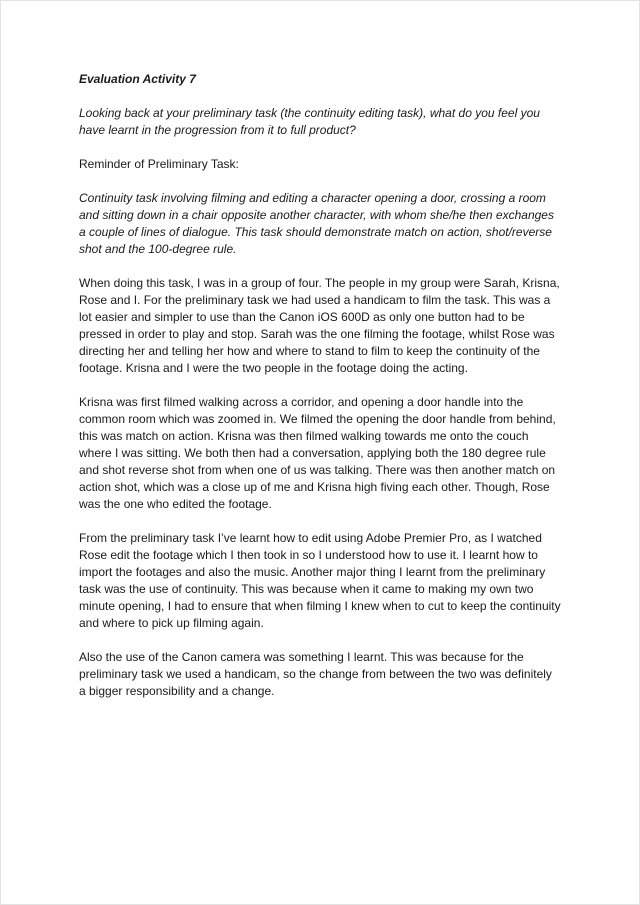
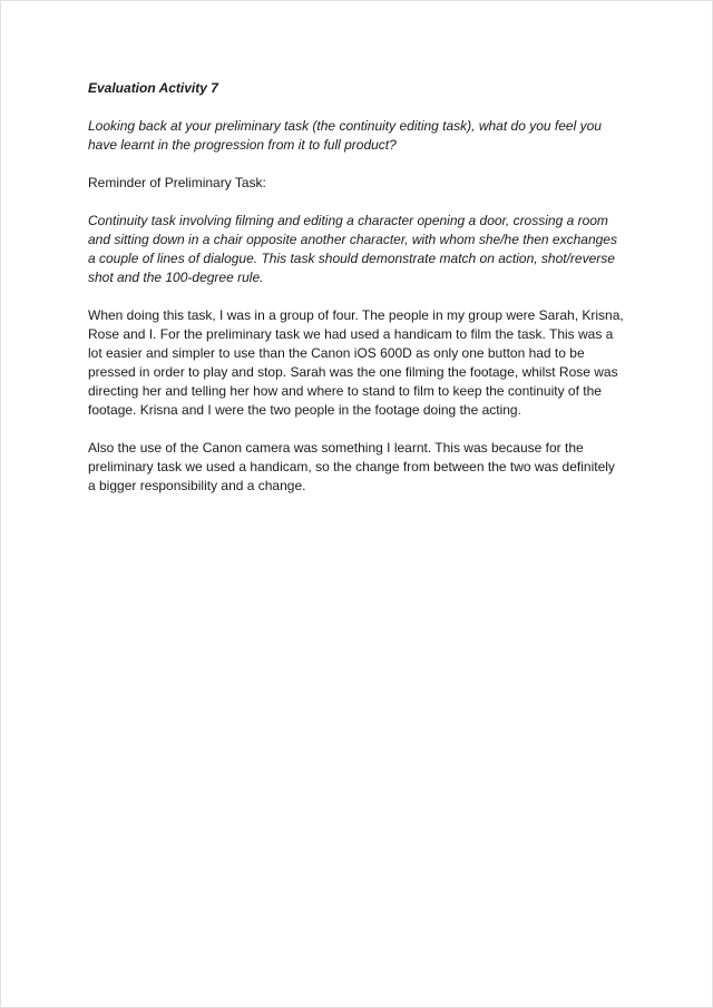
  Evaluation Activity 7
  Looking back at your preliminary task (the continuity editing task), what do you feel you have learnt in the progression from it to full product?
  Reminder of Preliminary Task:
  Continuity task involving filming and editing a character opening a door, crossing a room and sitting down in a chair opposite another character, with whom she/he then exchanges a couple of lines of dialogue. This task should demonstrate match on action, shot/reverse shot and the 100-degree rule.
  When doing this task, I was in a group of four. The people in my group were Sarah, Krisna, Rose and I. For the preliminary task we had used a handicam to film the task. This was a lot easier and simpler to use than the Canon iOS 600D as only one button had to be pressed in order to play and stop. Sarah was the one filming the footage, whilst Rose was directing her and telling her how and where to stand to film to keep the continuity of the footage. Krisna and I were the two people in the footage doing the acting.
- Krisna was first filmed walking across a corridor, and opening a door handle into the common room which was zoomed in. We filmed the opening the door handle from behind, this was match on action. Krisna was then filmed walking towards me onto the couch where I was sitting. We both then had a conversation, applying both the 180 degree rule and shot reverse shot from when one of us was talking. There was then another match on action shot, which was a close up of me and Krisna high fiving each other. Though, Rose was the one who edited the footage.
- From the preliminary task I’ve learnt how to edit using Adobe Premier Pro, as I watched Rose edit the footage which I then took in so I understood how to use it. I learnt how to import the footages and also the music. Another major thing I learnt from the preliminary task was the use of continuity. This was because when it came to making my own two minute opening, I had to ensure that when filming I knew when to cut to keep the continuity and where to pick up filming again.
  Also the use of the Canon camera was something I learnt. This was because for the preliminary task we used a handicam, so the change from between the two was definitely a bigger responsibility and a change.
